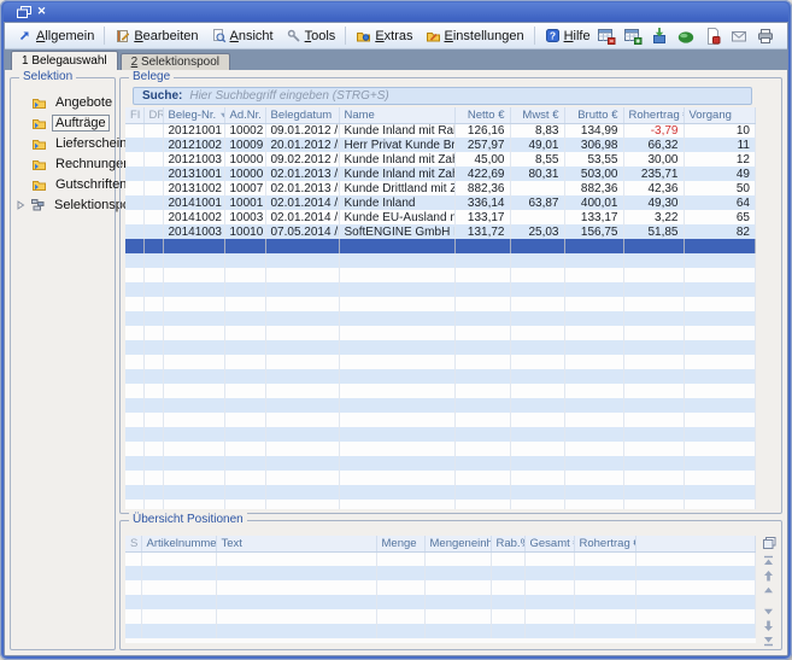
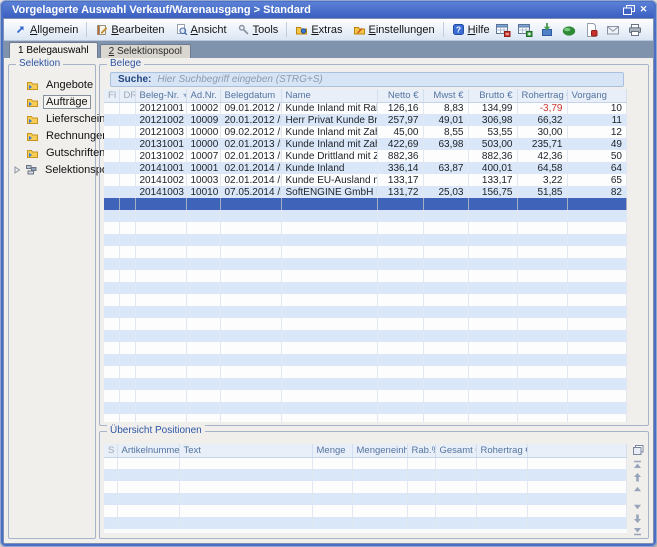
+ Vorgelagerte Auswahl Verkauf/Warenausgang > Standard
  ✕
  Allgemein
  Bearbeiten
  Ansicht
  Tools
  Extras
  Einstellungen
  ?
  Hilfe
  1 Belegauswahl
  2 Selektionspool
  Selektion
  Angebote
  Aufträge
  Lieferschein
  Rechnunge
  Gutschriften
  Selektionsp
  Belege
  Suche:
  Hier Suchbegriff eingeben (STRG+S)
  FI	DR	Beleg-Nr.	Ad.Nr.	Belegdatum	Name	Netto €	Mwst €	Brutto €	Rohertrag	Vorgang
  		20121001	10002	09.01.2012 /	Kunde Inland mit Ra	126,16	8,83	134,99	-3,79	10
  		20121002	10009	20.01.2012 /	Herr Privat Kunde Br	257,97	49,01	306,98	66,32	11
  		20121003	10000	09.02.2012 /	Kunde Inland mit Za	45,00	8,55	53,55	30,00	12
- 		20131001	10000	02.01.2013 /	Kunde Inland mit Za	422,69	80,31	503,00	235,71	49
+ 		20131001	10000	02.01.2013 /	Kunde Inland mit Za	422,69	63,98	503,00	235,71	49
  		20131002	10007	02.01.2013 /	Kunde Drittland mit Z	882,36		882,36	42,36	50
- 		20141001	10001	02.01.2014 /	Kunde Inland	336,14	63,87	400,01	49,30	64
+ 		20141001	10001	02.01.2014 /	Kunde Inland	336,14	63,87	400,01	64,58	64
  		20141002	10003	02.01.2014 /	Kunde EU-Ausland	133,17		133,17	3,22	65
  		20141003	10010	07.05.2014 /	SoftENGINE GmbH	131,72	25,03	156,75	51,85	82
  Übersicht Positionen
  S	Artikelnumme	Text	Menge	Mengeneinh	Rab.	Gesamt	Rohertrag
